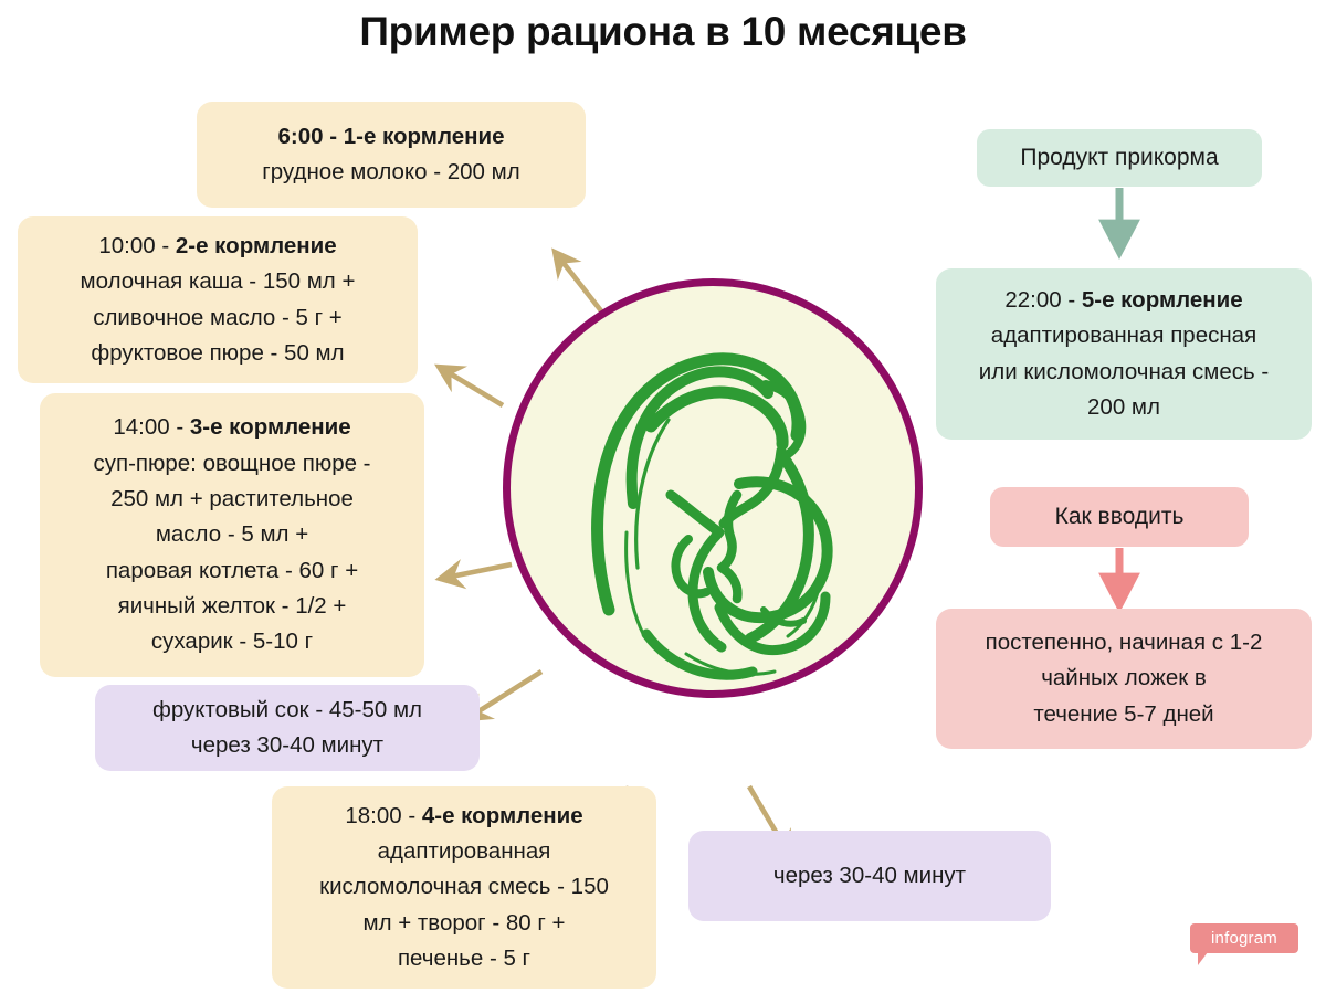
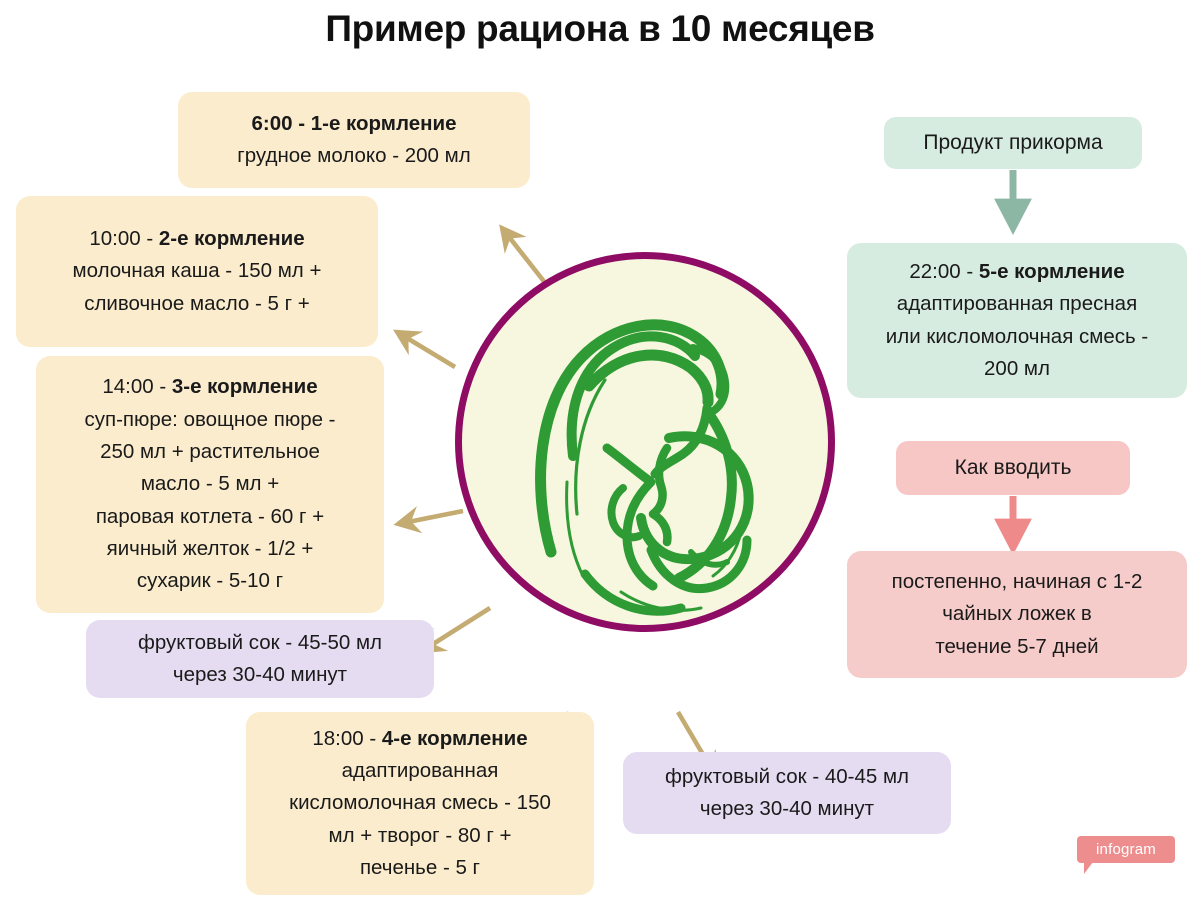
  Пример рациона в 10 месяцев
  6:00 - 1-е кормление
  грудное молоко - 200 мл
  10:00 - 2-е кормление
  молочная каша - 150 мл +
  сливочное масло - 5 г +
- фруктовое пюре - 50 мл
  14:00 - 3-е кормление
  суп-пюре: овощное пюре -
  250 мл + растительное
  масло - 5 мл +
  паровая котлета - 60 г +
  яичный желток - 1/2 +
  сухарик - 5-10 г
  фруктовый сок - 45-50 мл
  через 30-40 минут
  18:00 - 4-е кормление
  адаптированная
  кисломолочная смесь - 150
  мл + творог - 80 г +
  печенье - 5 г
+ фруктовый сок - 40-45 мл
  через 30-40 минут
  Продукт прикорма
  22:00 - 5-е кормление
  адаптированная пресная
  или кисломолочная смесь -
  200 мл
  Как вводить
  постепенно, начиная с 1-2
  чайных ложек в
  течение 5-7 дней
  infogram
